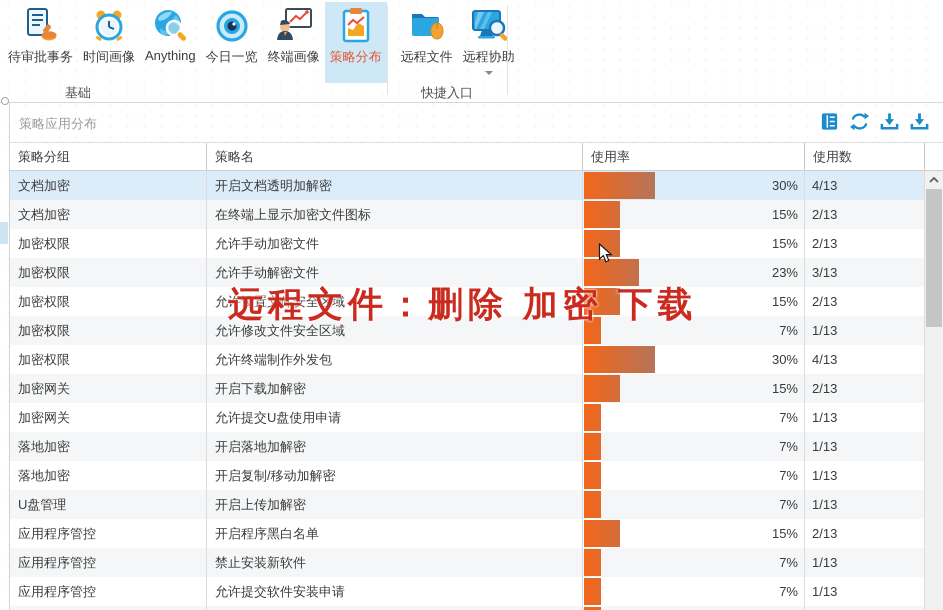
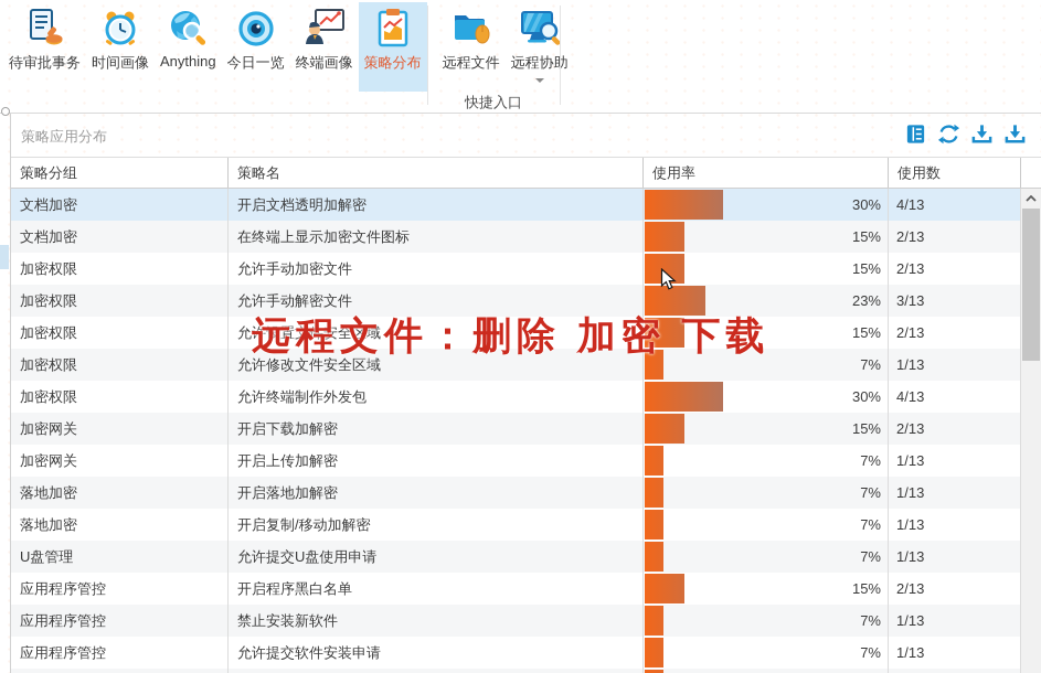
  待审批事务
  时间画像
  Anything
  今日一览
  终端画像
  策略分布
  远程文件
  远程协助
- 基础
  快捷入口
  策略应用分布
  策略分组
  策略名
  使用率
  使用数
  文档加密
  开启文档透明加解密
  30%
  4/13
  文档加密
  在终端上显示加密文件图标
  15%
  2/13
  加密权限
  允许手动加密文件
  15%
  2/13
  加密权限
  允许手动解密文件
  23%
  3/13
  加密权限
  允许设置文件安全区域
  15%
  2/13
  加密权限
  允许修改文件安全区域
  7%
  1/13
  加密权限
  允许终端制作外发包
  30%
  4/13
  加密网关
  开启下载加解密
  15%
  2/13
  加密网关
- 允许提交U盘使用申请
+ 开启上传加解密
  7%
  1/13
  落地加密
  开启落地加解密
  7%
  1/13
  落地加密
  开启复制/移动加解密
  7%
  1/13
  U盘管理
- 开启上传加解密
+ 允许提交U盘使用申请
  7%
  1/13
  应用程序管控
  开启程序黑白名单
  15%
  2/13
  应用程序管控
  禁止安装新软件
  7%
  1/13
  应用程序管控
  允许提交软件安装申请
  7%
  1/13
  远程文件：删除 加密 下载
